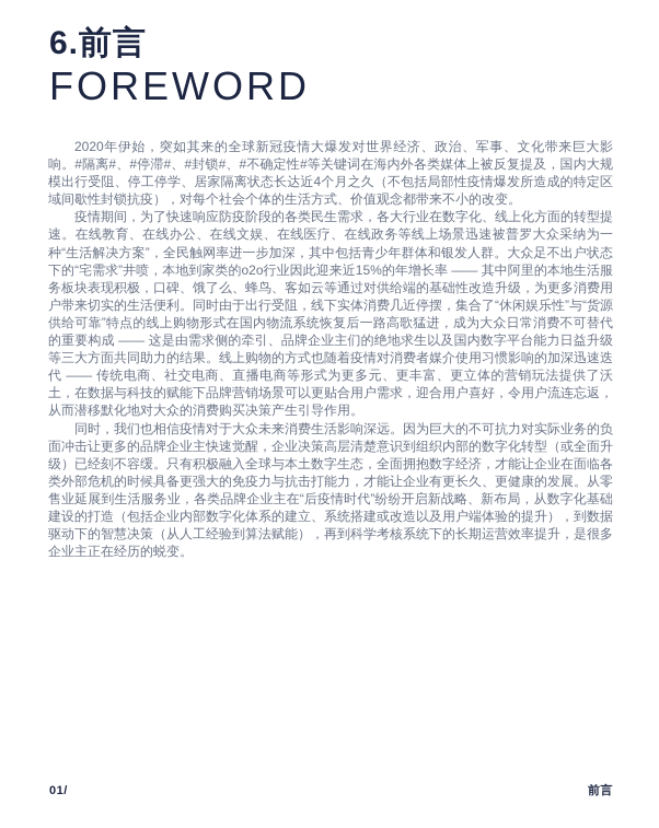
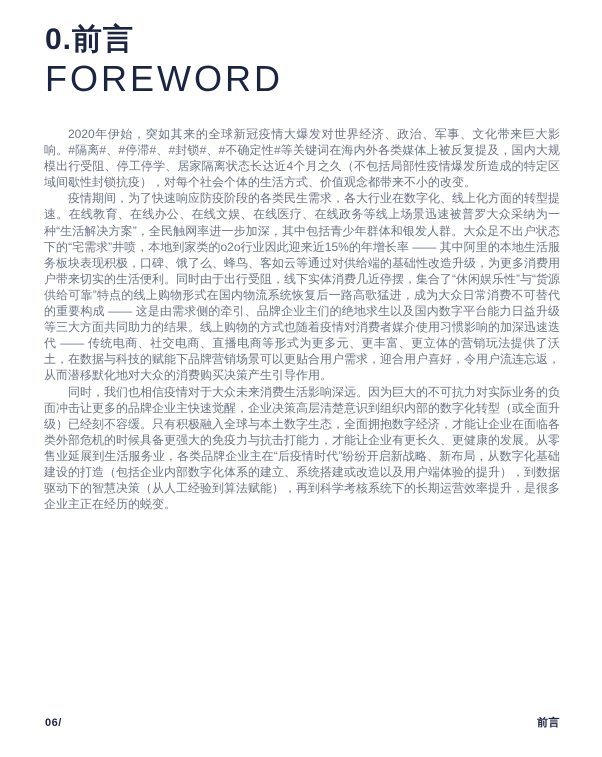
- 6.前言
+ 0.前言
  FOREWORD
  2020年伊始，突如其来的全球新冠疫情大爆发对世界经济、政治、军事、文化带来巨大影响。#隔离#、#停滞#、#封锁#、#不确定性#等关键词在海内外各类媒体上被反复提及，国内大规模出行受阻、停工停学、居家隔离状态长达近4个月之久（不包括局部性疫情爆发所造成的特定区域间歇性封锁抗疫），对每个社会个体的生活方式、价值观念都带来不小的改变。
  疫情期间，为了快速响应防疫阶段的各类民生需求，各大行业在数字化、线上化方面的转型提速。在线教育、在线办公、在线文娱、在线医疗、在线政务等线上场景迅速被普罗大众采纳为一种“生活解决方案”，全民触网率进一步加深，其中包括青少年群体和银发人群。大众足不出户状态下的“宅需求”井喷，本地到家类的o2o行业因此迎来近15%的年增长率 —— 其中阿里的本地生活服务板块表现积极，口碑、饿了么、蜂鸟、客如云等通过对供给端的基础性改造升级，为更多消费用户带来切实的生活便利。同时由于出行受阻，线下实体消费几近停摆，集合了“休闲娱乐性”与“货源供给可靠”特点的线上购物形式在国内物流系统恢复后一路高歌猛进，成为大众日常消费不可替代的重要构成 —— 这是由需求侧的牵引、品牌企业主们的绝地求生以及国内数字平台能力日益升级等三大方面共同助力的结果。线上购物的方式也随着疫情对消费者媒介使用习惯影响的加深迅速迭代 —— 传统电商、社交电商、直播电商等形式为更多元、更丰富、更立体的营销玩法提供了沃土，在数据与科技的赋能下品牌营销场景可以更贴合用户需求，迎合用户喜好，令用户流连忘返，从而潜移默化地对大众的消费购买决策产生引导作用。
  同时，我们也相信疫情对于大众未来消费生活影响深远。因为巨大的不可抗力对实际业务的负面冲击让更多的品牌企业主快速觉醒，企业决策高层清楚意识到组织内部的数字化转型（或全面升级）已经刻不容缓。只有积极融入全球与本土数字生态，全面拥抱数字经济，才能让企业在面临各类外部危机的时候具备更强大的免疫力与抗击打能力，才能让企业有更长久、更健康的发展。从零售业延展到生活服务业，各类品牌企业主在“后疫情时代”纷纷开启新战略、新布局，从数字化基础建设的打造（包括企业内部数字化体系的建立、系统搭建或改造以及用户端体验的提升），到数据驱动下的智慧决策（从人工经验到算法赋能），再到科学考核系统下的长期运营效率提升，是很多企业主正在经历的蜕变。
- 01/
+ 06/
  前言
